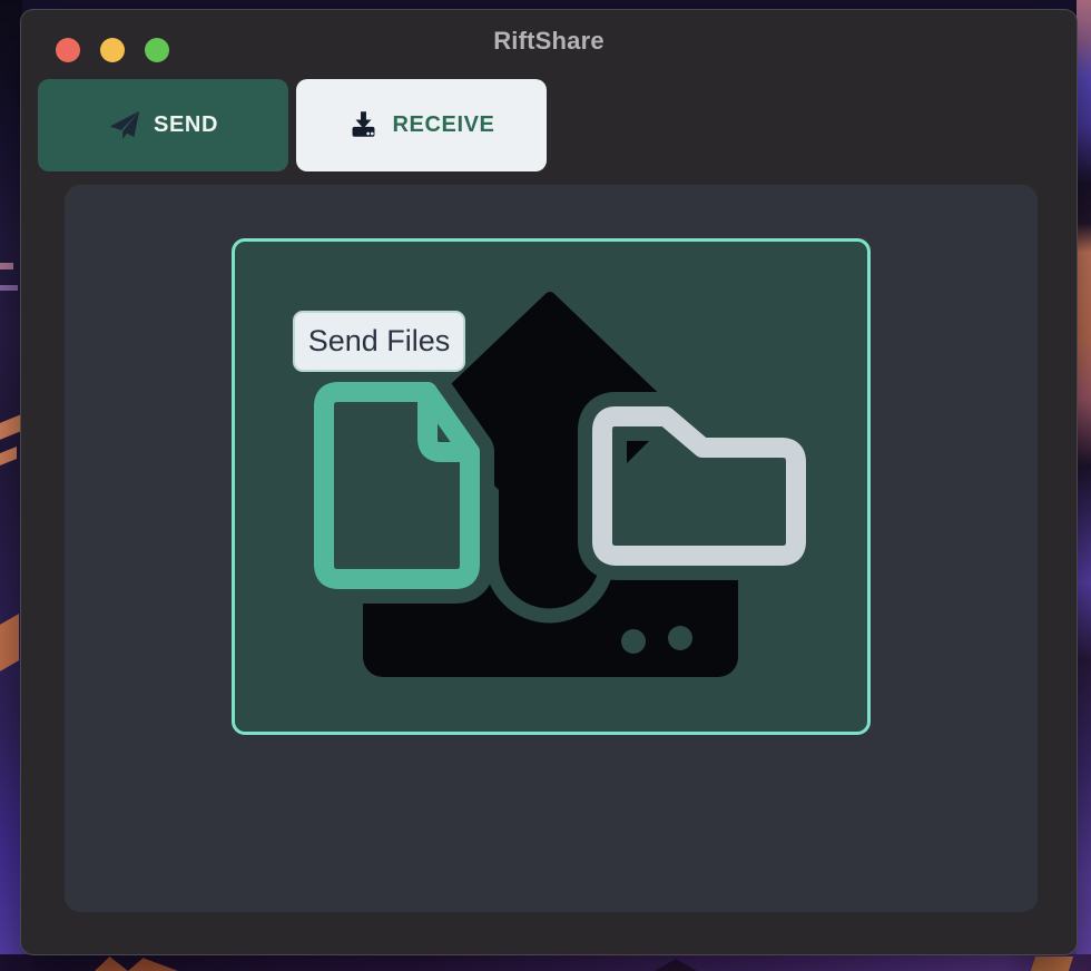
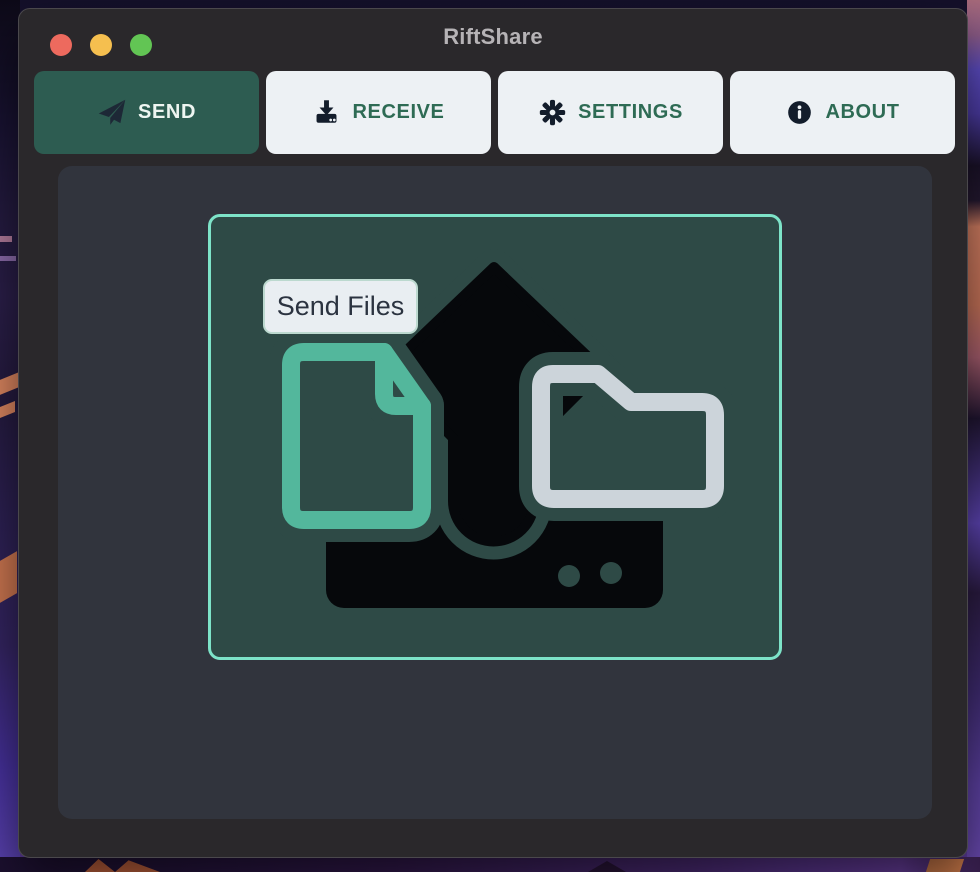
  RiftShare
  SEND
  RECEIVE
+ SETTINGS
+ ABOUT
  Send Files
